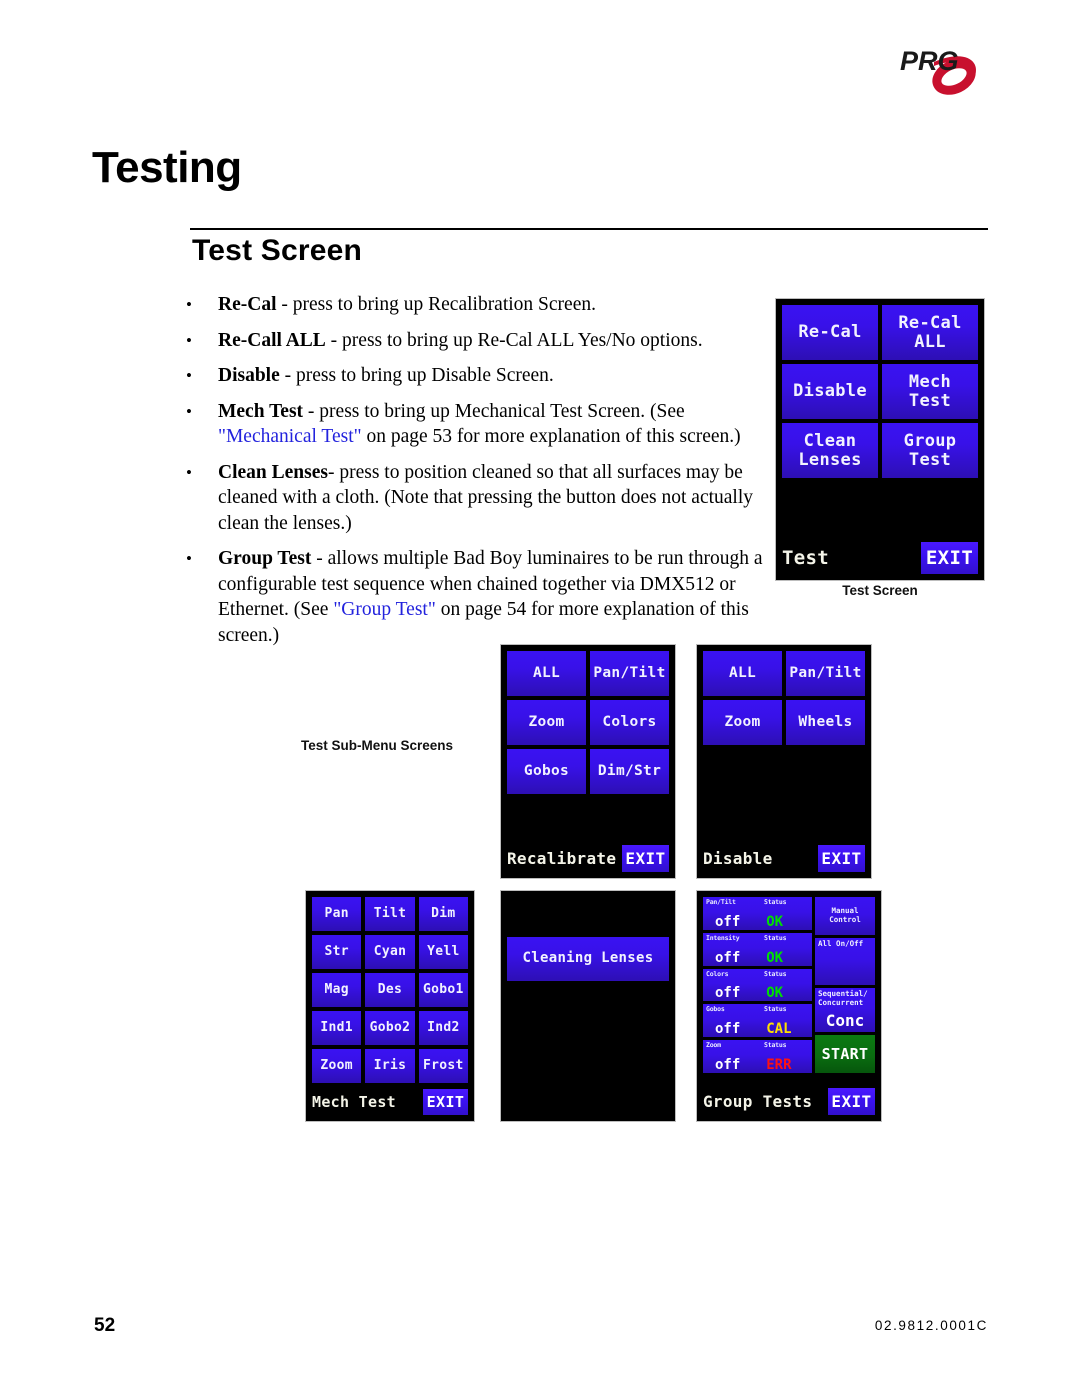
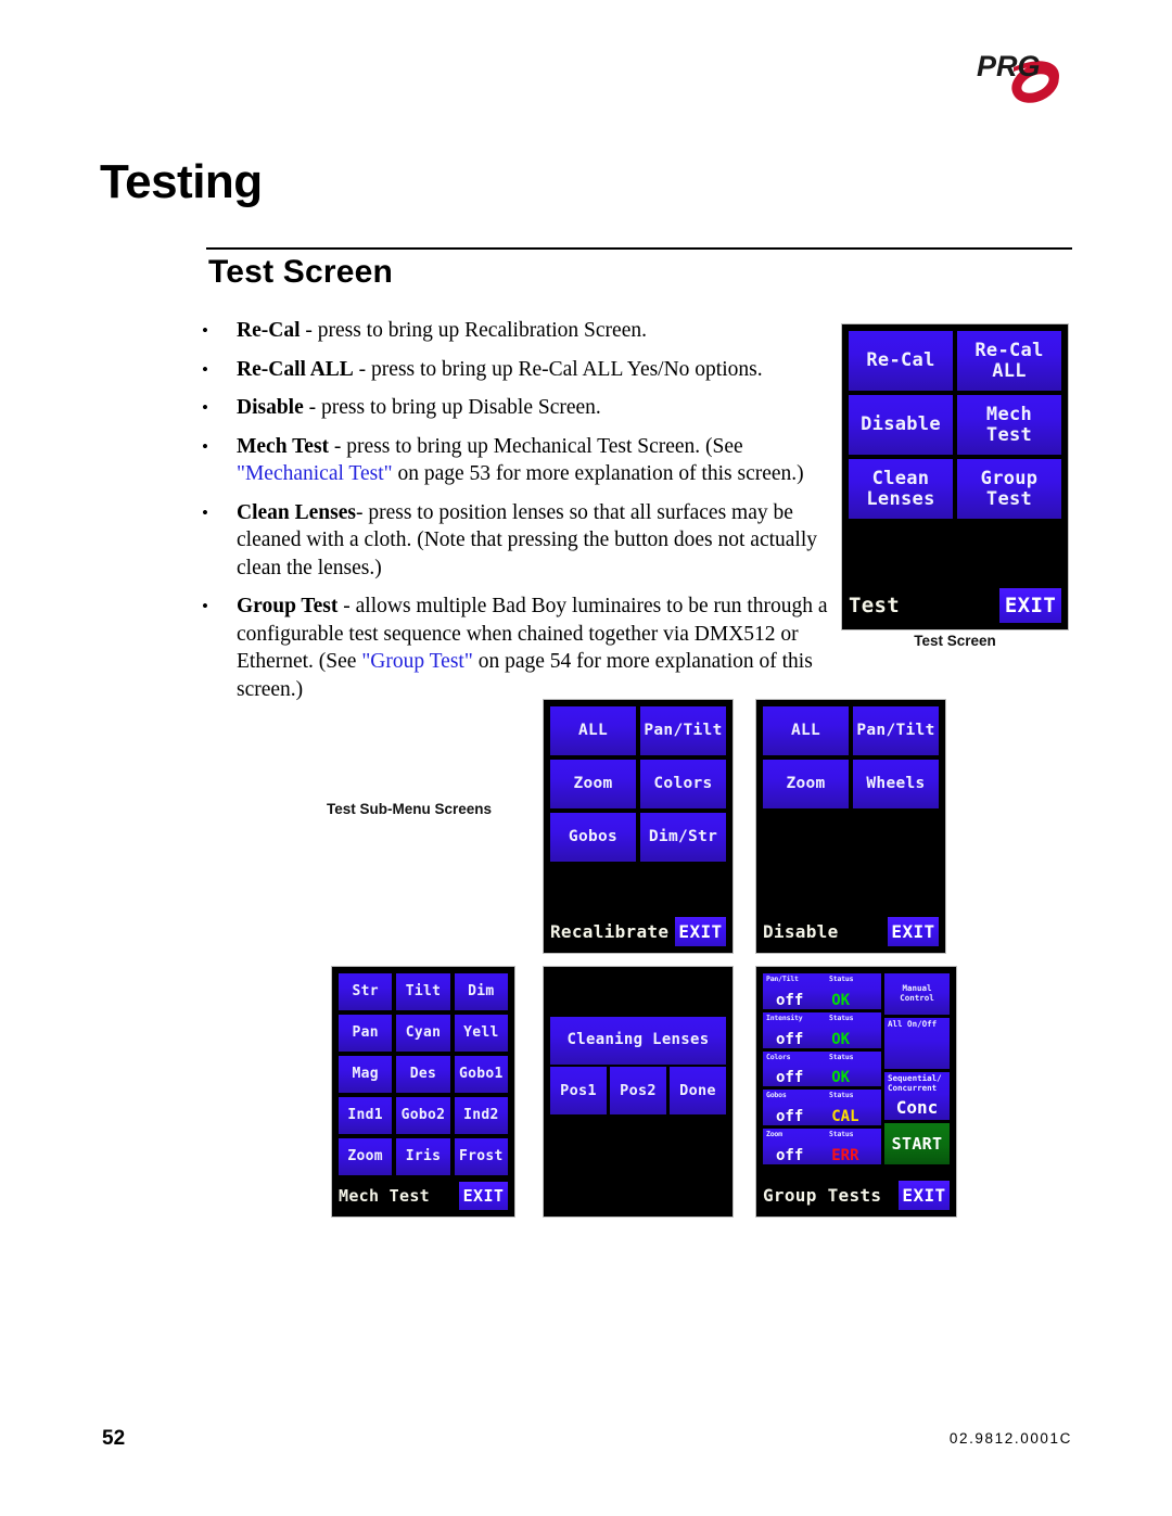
  PRG
  Testing
  Test Screen
  •
  Re-Cal - press to bring up Recalibration Screen.
  •
  Re-Call ALL - press to bring up Re-Cal ALL Yes/No options.
  •
  Disable - press to bring up Disable Screen.
  •
  Mech Test - press to bring up Mechanical Test Screen. (See "Mechanical Test" on page 53 for more explanation of this screen.)
  •
- Clean Lenses- press to position cleaned so that all surfaces may be cleaned with a cloth. (Note that pressing the button does not actually clean the lenses.)
+ Clean Lenses- press to position lenses so that all surfaces may be cleaned with a cloth. (Note that pressing the button does not actually clean the lenses.)
  •
  Group Test - allows multiple Bad Boy luminaires to be run through a configurable test sequence when chained together via DMX512 or Ethernet. (See "Group Test" on page 54 for more explanation of this screen.)
  Re-Cal
  Re-Cal
  ALL
  Disable
  Mech
  Test
  Clean
  Lenses
  Group
  Test
  Test
  EXIT
  Test Screen
  ALL
  Pan/Tilt
  Zoom
  Colors
  Gobos
  Dim/Str
  Recalibrate
  EXIT
  ALL
  Pan/Tilt
  Zoom
  Wheels
  Disable
  EXIT
- Pan
+ Str
  Tilt
  Dim
- Str
+ Pan
  Cyan
  Yell
  Mag
  Des
  Gobo1
  Ind1
  Gobo2
  Ind2
  Zoom
  Iris
  Frost
  Mech Test
  EXIT
  Cleaning Lenses
+ Pos1
+ Pos2
+ Done
  Pan/Tilt
  Status
  off
  OK
  Intensity
  Status
  off
  OK
  Colors
  Status
  off
  OK
  Gobos
  Status
  off
  CAL
  Zoom
  Status
  off
  ERR
  Manual
  Control
  All On/Off
  Sequential/
  Concurrent
  Conc
  START
  Group Tests
  EXIT
  Test Sub-Menu Screens
  52
  02.9812.0001C
